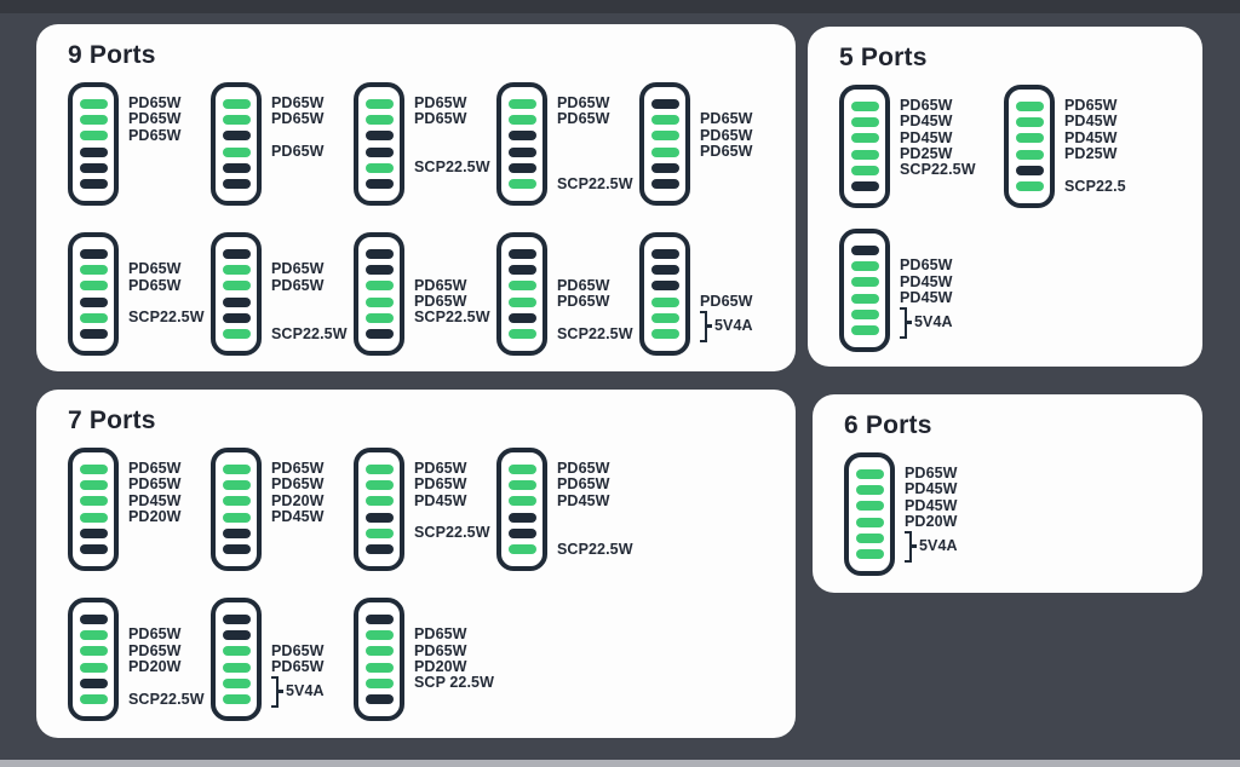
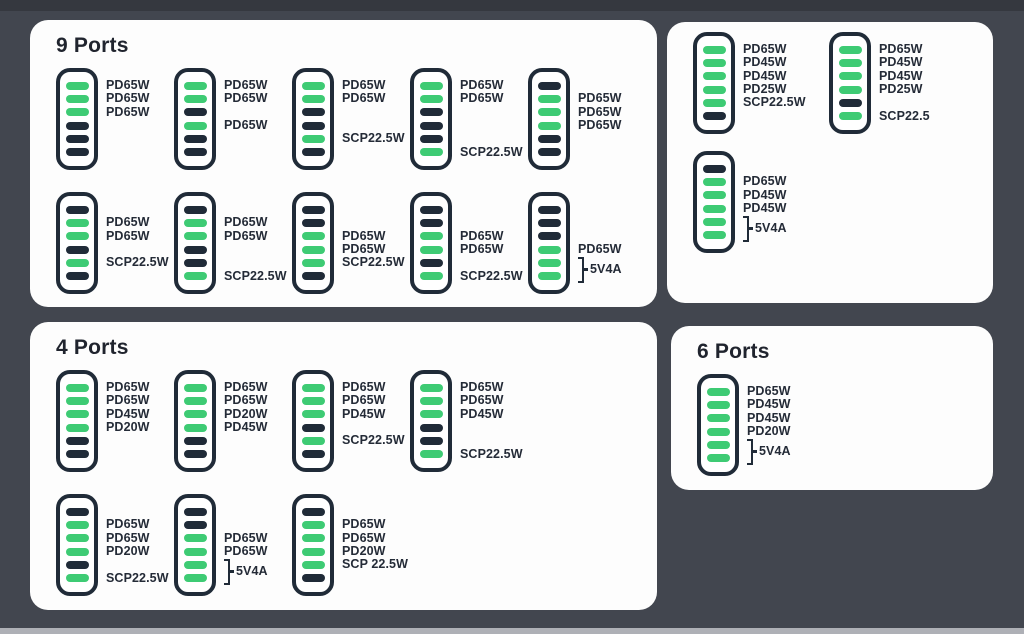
  9 Ports
  PD65W
  PD65W
  PD65W
  PD65W
  PD65W
  PD65W
  PD65W
  PD65W
  SCP22.5W
  PD65W
  PD65W
  SCP22.5W
  PD65W
  PD65W
  PD65W
  PD65W
  PD65W
  SCP22.5W
  PD65W
  PD65W
  SCP22.5W
  PD65W
  PD65W
  SCP22.5W
  PD65W
  PD65W
  SCP22.5W
  PD65W
  5V4A
- 5 Ports
  PD65W
  PD45W
  PD45W
  PD25W
  SCP22.5W
  PD65W
  PD45W
  PD45W
  PD25W
  SCP22.5
  PD65W
  PD45W
  PD45W
  5V4A
- 7 Ports
+ 4 Ports
  PD65W
  PD65W
  PD45W
  PD20W
  PD65W
  PD65W
  PD20W
  PD45W
  PD65W
  PD65W
  PD45W
  SCP22.5W
  PD65W
  PD65W
  PD45W
  SCP22.5W
  PD65W
  PD65W
  PD20W
  SCP22.5W
  PD65W
  PD65W
  5V4A
  PD65W
  PD65W
  PD20W
  SCP 22.5W
  6 Ports
  PD65W
  PD45W
  PD45W
  PD20W
  5V4A
